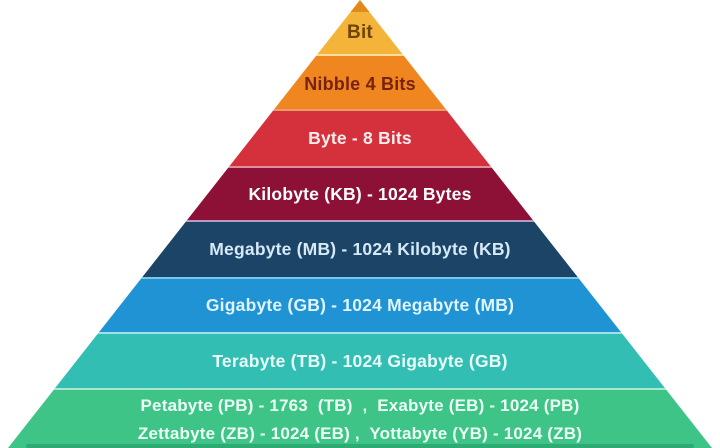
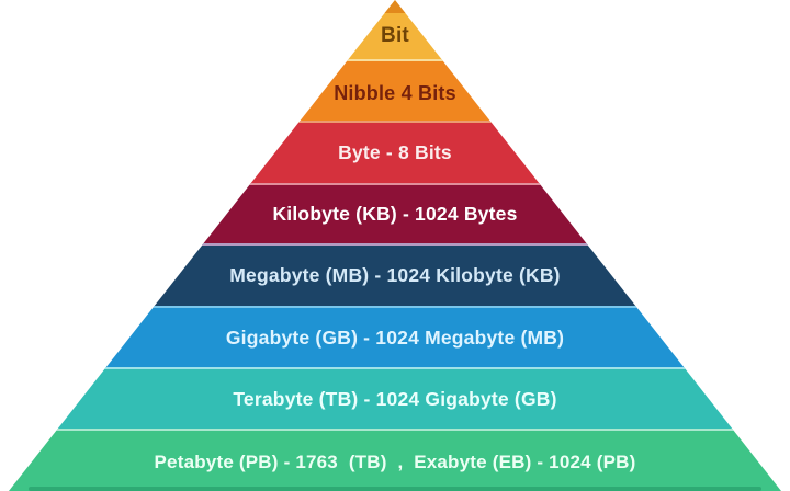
  Bit
  Nibble 4 Bits
  Byte - 8 Bits
  Kilobyte (KB) - 1024 Bytes
  Megabyte (MB) - 1024 Kilobyte (KB)
  Gigabyte (GB) - 1024 Megabyte (MB)
  Terabyte (TB) - 1024 Gigabyte (GB)
  Petabyte (PB) - 1763 (TB) , Exabyte (EB) - 1024 (PB)
- Zettabyte (ZB) - 1024 (EB) , Yottabyte (YB) - 1024 (ZB)
